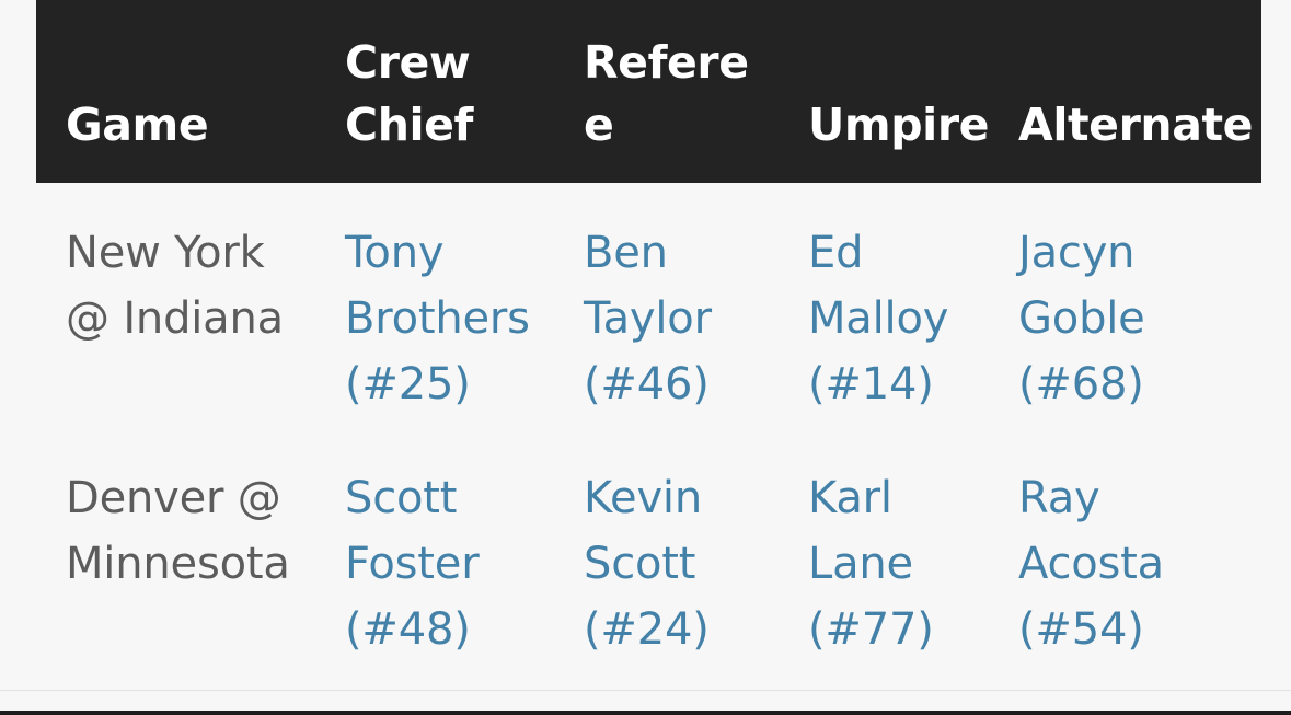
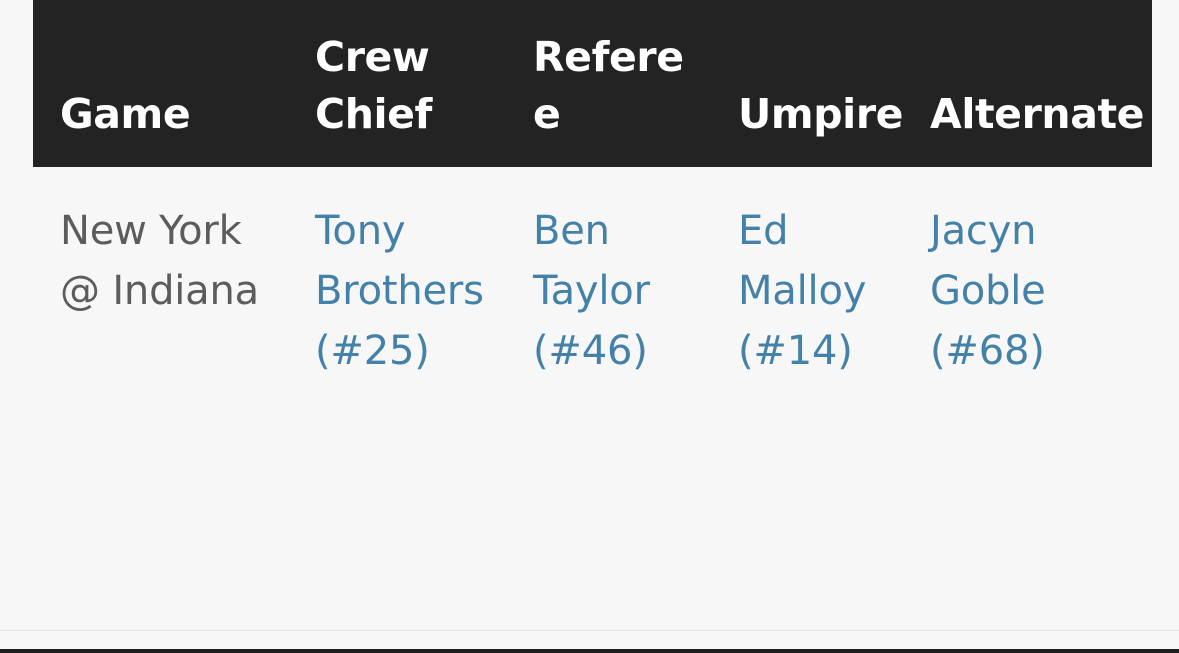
  Game	Crew Chief	Referee	Umpire	Alternate
  New York @ Indiana	Tony Brothers (#25)	Ben Taylor (#46)	Ed Malloy (#14)	Jacyn Goble (#68)
- Denver @ Minnesota	Scott Foster (#48)	Kevin Scott (#24)	Karl Lane (#77)	Ray Acosta (#54)
